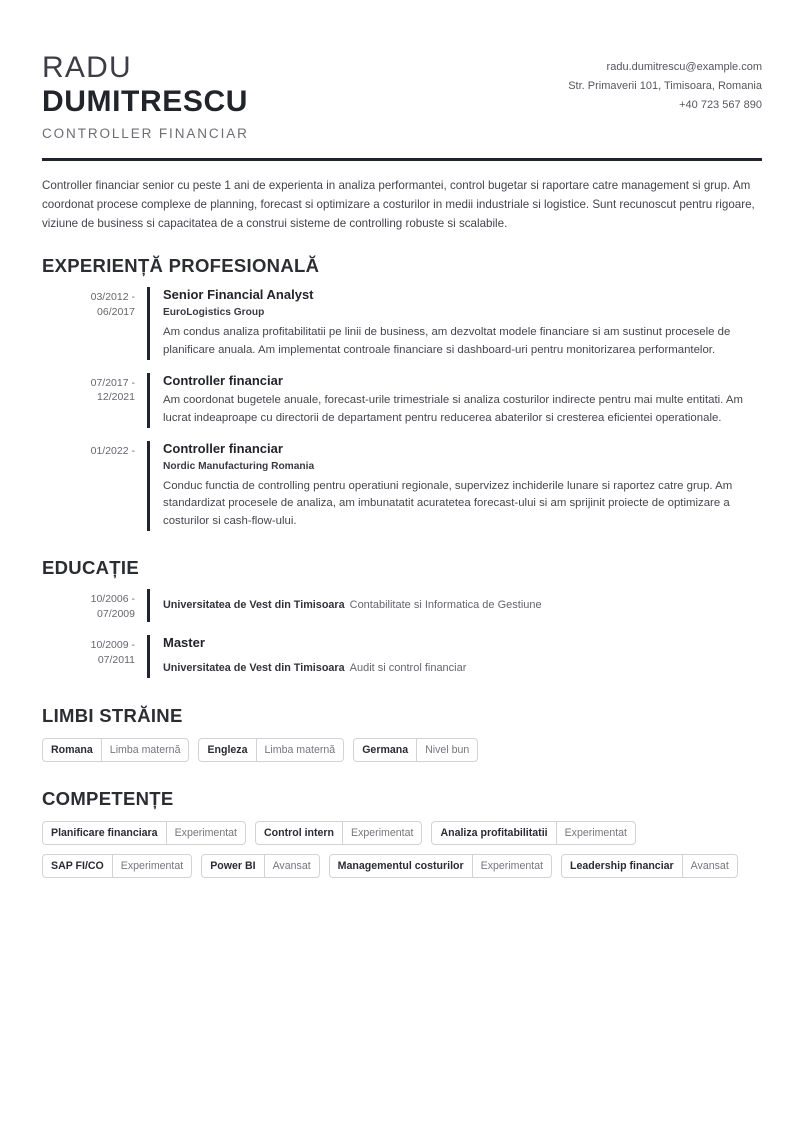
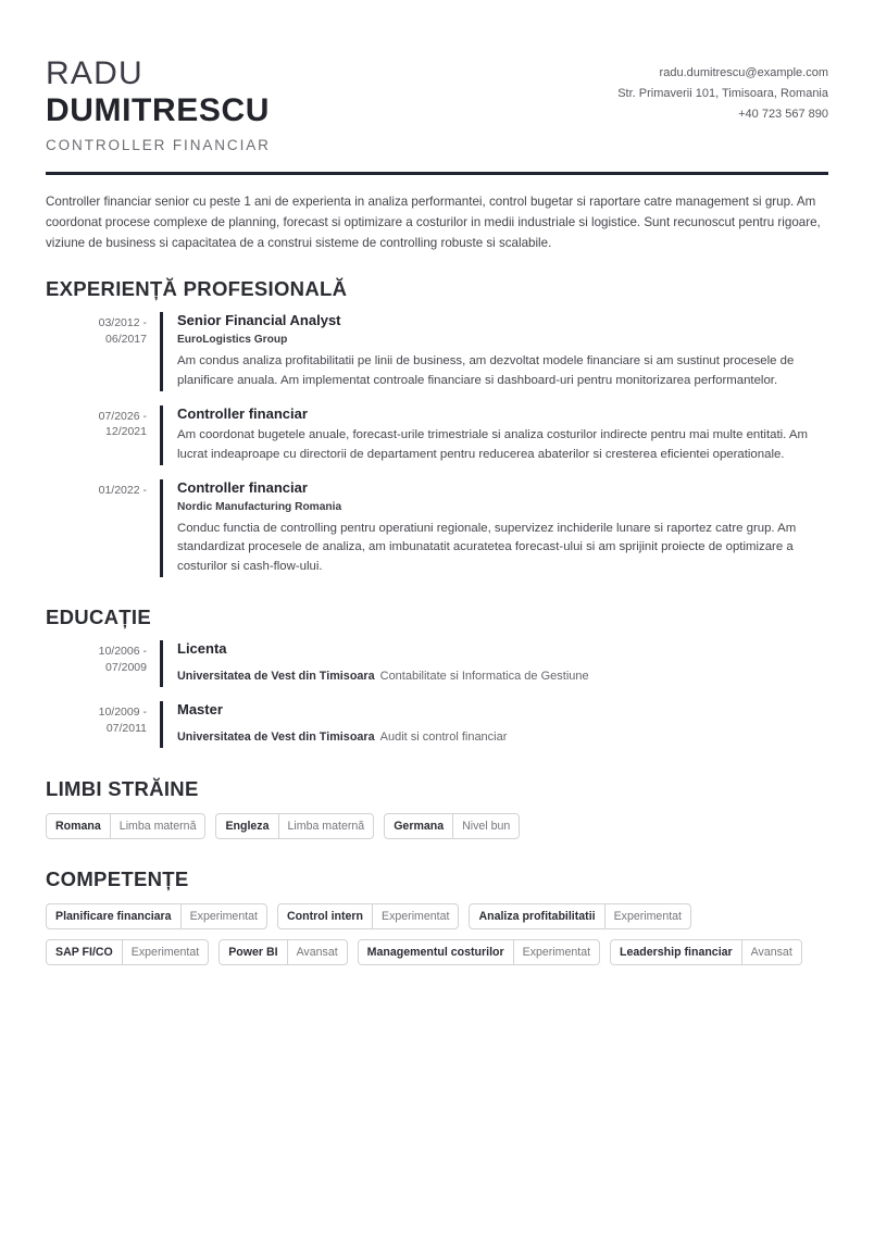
  RADU
  DUMITRESCU
  CONTROLLER FINANCIAR
  radu.dumitrescu@example.com
  Str. Primaverii 101, Timisoara, Romania
  +40 723 567 890
  Controller financiar senior cu peste 1 ani de experienta in analiza performantei, control bugetar si raportare catre management si grup. Am coordonat procese complexe de planning, forecast si optimizare a costurilor in medii industriale si logistice. Sunt recunoscut pentru rigoare, viziune de business si capacitatea de a construi sisteme de controlling robuste si scalabile.
  EXPERIENȚĂ PROFESIONALĂ
  03/2012 -
  06/2017
  Senior Financial Analyst
  EuroLogistics Group
  Am condus analiza profitabilitatii pe linii de business, am dezvoltat modele financiare si am sustinut procesele de planificare anuala. Am implementat controale financiare si dashboard-uri pentru monitorizarea performantelor.
- 07/2017 -
+ 07/2026 -
  12/2021
  Controller financiar
  Am coordonat bugetele anuale, forecast-urile trimestriale si analiza costurilor indirecte pentru mai multe entitati. Am lucrat indeaproape cu directorii de departament pentru reducerea abaterilor si cresterea eficientei operationale.
  01/2022 -
  Controller financiar
  Nordic Manufacturing Romania
  Conduc functia de controlling pentru operatiuni regionale, supervizez inchiderile lunare si raportez catre grup. Am standardizat procesele de analiza, am imbunatatit acuratetea forecast-ului si am sprijinit proiecte de optimizare a costurilor si cash-flow-ului.
  EDUCAȚIE
  10/2006 -
  07/2009
+ Licenta
  Universitatea de Vest din Timisoara Contabilitate si Informatica de Gestiune
  10/2009 -
  07/2011
  Master
  Universitatea de Vest din Timisoara Audit si control financiar
  LIMBI STRĂINE
  Romana
  Limba maternă
  Engleza
  Limba maternă
  Germana
  Nivel bun
  COMPETENȚE
  Planificare financiara
  Experimentat
  Control intern
  Experimentat
  Analiza profitabilitatii
  Experimentat
  SAP FI/CO
  Experimentat
  Power BI
  Avansat
  Managementul costurilor
  Experimentat
  Leadership financiar
  Avansat
